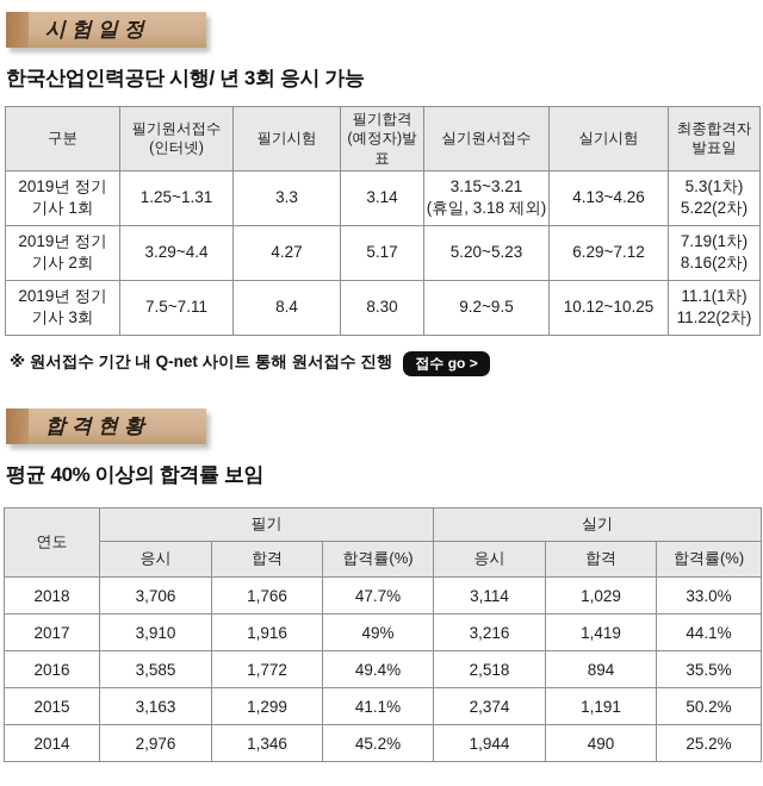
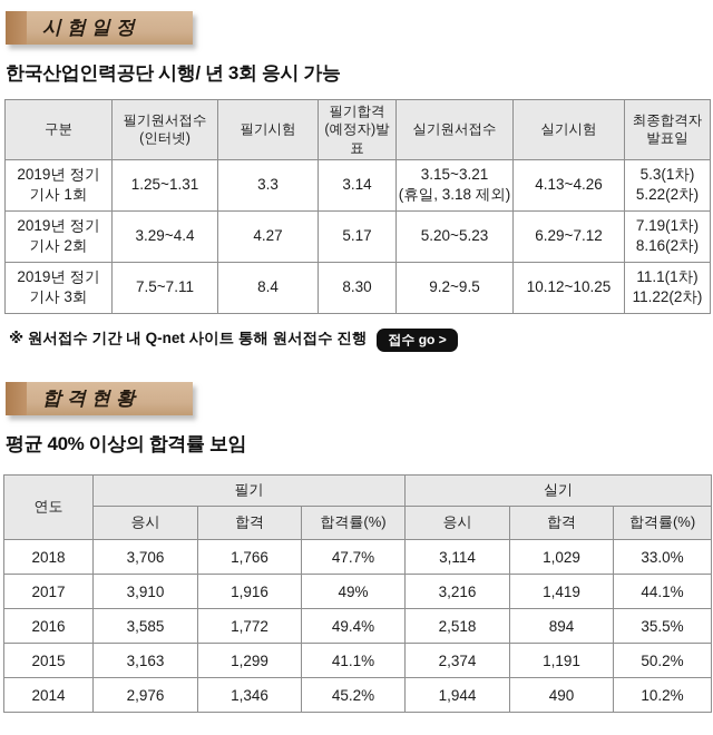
  시험일정
  한국산업인력공단 시행/ 년 3회 응시 가능
  구분	필기원서접수 (인터넷)	필기시험	필기합격 (예정자)발표	실기원서접수	실기시험	최종합격자 발표일
  2019년 정기 기사 1회	1.25~1.31	3.3	3.14	3.15~3.21 (휴일, 3.18 제외)	4.13~4.26	5.3(1차) 5.22(2차)
  2019년 정기 기사 2회	3.29~4.4	4.27	5.17	5.20~5.23	6.29~7.12	7.19(1차) 8.16(2차)
  2019년 정기 기사 3회	7.5~7.11	8.4	8.30	9.2~9.5	10.12~10.25	11.1(1차) 11.22(2차)
  ※ 원서접수 기간 내 Q-net 사이트 통해 원서접수 진행
  접수 go >
  합격현황
  평균 40% 이상의 합격률 보임
  연도	필기	실기
  응시	합격	합격률(%)	응시	합격	합격률(%)
  2018	3,706	1,766	47.7%	3,114	1,029	33.0%
  2017	3,910	1,916	49%	3,216	1,419	44.1%
  2016	3,585	1,772	49.4%	2,518	894	35.5%
  2015	3,163	1,299	41.1%	2,374	1,191	50.2%
- 2014	2,976	1,346	45.2%	1,944	490	25.2%
+ 2014	2,976	1,346	45.2%	1,944	490	10.2%
